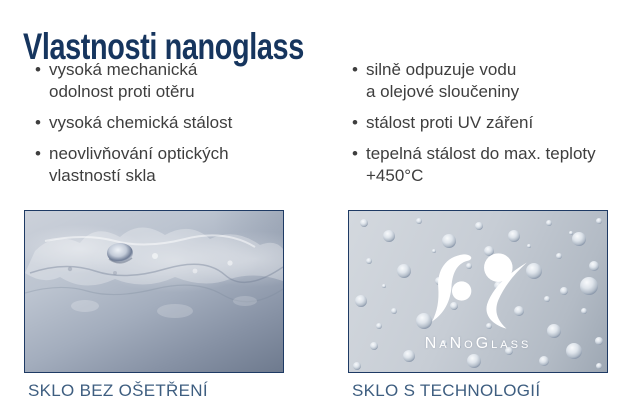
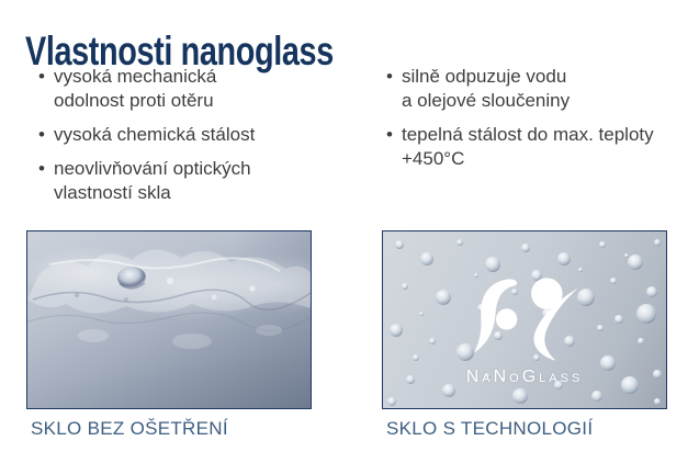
  Vlastnosti nanoglass
  vysoká mechanická
  odolnost proti otěru
  vysoká chemická stálost
  neovlivňování optických
  vlastností skla
  silně odpuzuje vodu
  a olejové sloučeniny
- stálost proti UV záření
  tepelná stálost do max. teploty
  +450°C
  NaNoGlass
  SKLO BEZ OŠETŘENÍ
  SKLO S TECHNOLOGIÍ
